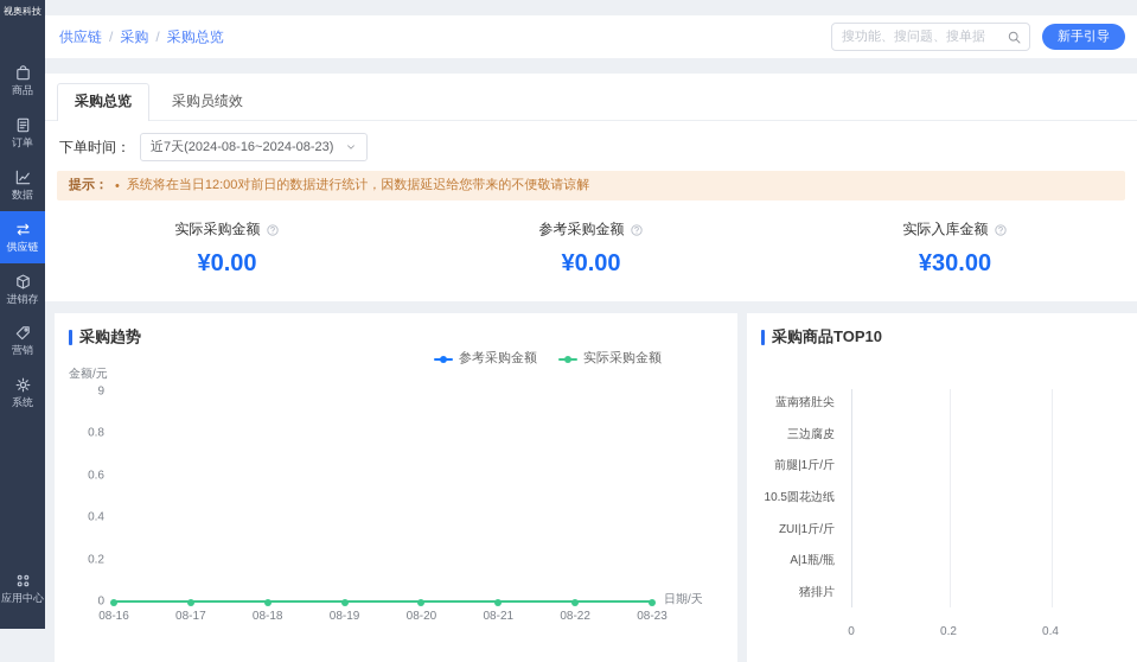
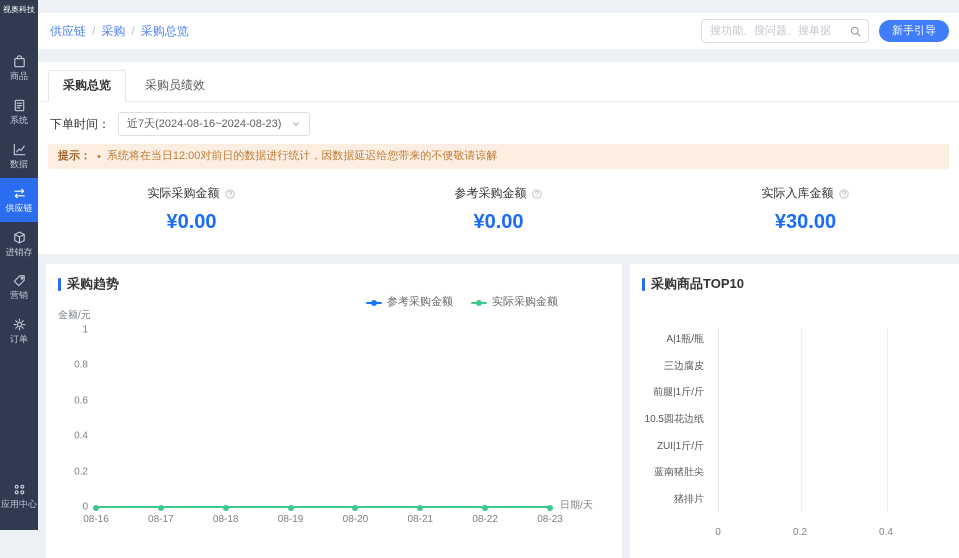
  视奥科技
  商品
- 订单
+ 系统
  数据
  供应链
  进销存
  营销
- 系统
+ 订单
  应用中心
  供应链
  /
  采购
  /
  采购总览
  搜功能、搜问题、搜单据
  新手引导
  采购总览
  采购员绩效
  下单时间：
  近7天(2024-08-16~2024-08-23)
  提示：
  •
  系统将在当日12:00对前日的数据进行统计，因数据延迟给您带来的不便敬请谅解
  实际采购金额
  ¥0.00
  参考采购金额
  ¥0.00
  实际入库金额
  ¥30.00
  采购趋势
  参考采购金额
  实际采购金额
  金额/元
  日期/天
- 9
+ 1
  0.8
  0.6
  0.4
  0.2
  0
  08-16
  08-17
  08-18
  08-19
  08-20
  08-21
  08-22
  08-23
  采购商品TOP10
- 蓝南猪肚尖
+ A|1瓶/瓶
  三边腐皮
  前腿|1斤/斤
  10.5圆花边纸
  ZUI|1斤/斤
- A|1瓶/瓶
+ 蓝南猪肚尖
  猪排片
  0
  0.2
  0.4
